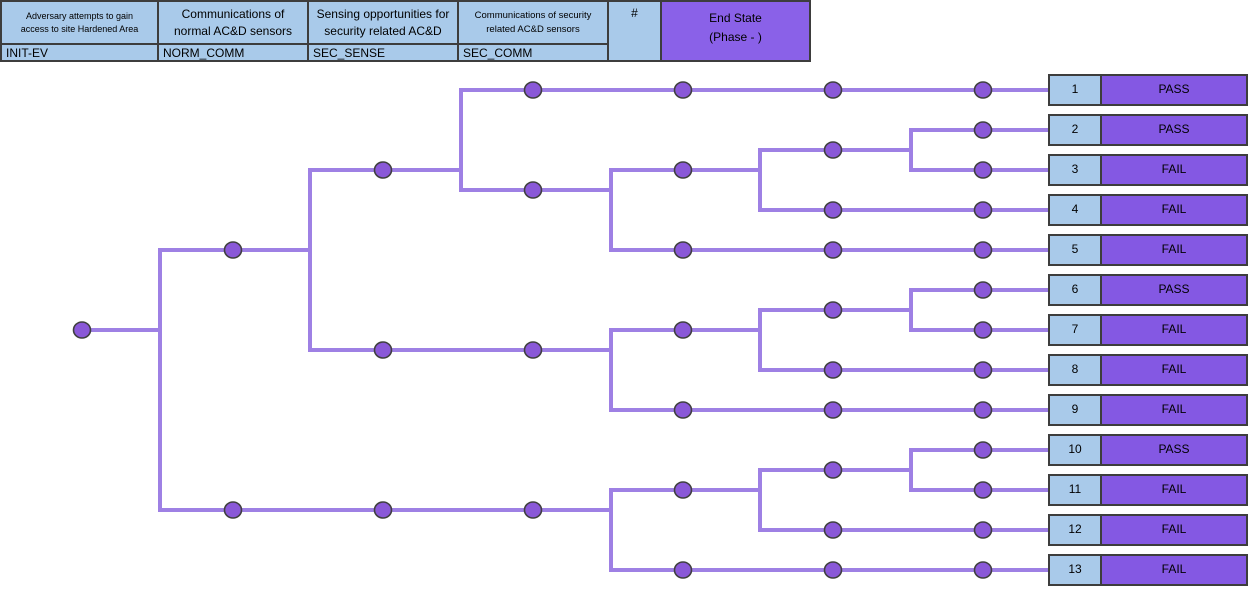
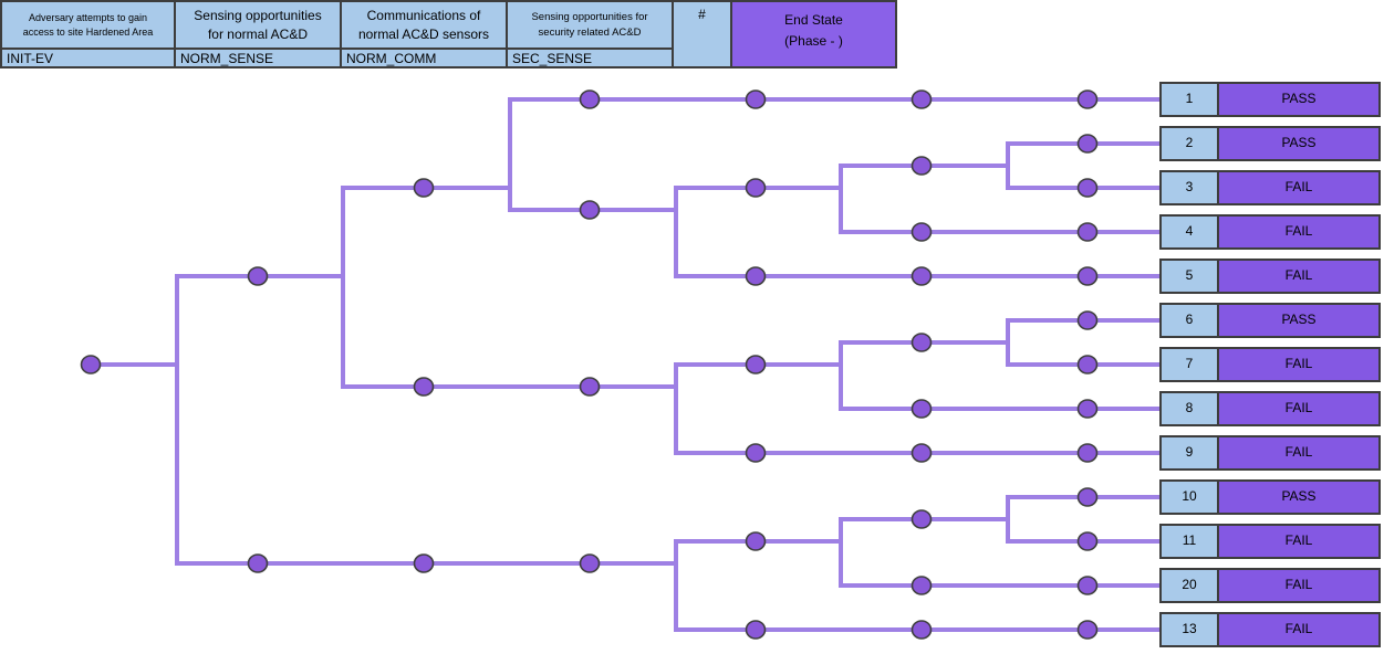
  Adversary attempts to gain
  access to site Hardened Area
  INIT-EV
+ Sensing opportunities
+ for normal AC&D
+ NORM_SENSE
  Communications of
  normal AC&D sensors
  NORM_COMM
  Sensing opportunities for
  security related AC&D
  SEC_SENSE
- Communications of security
- related AC&D sensors
- SEC_COMM
  #
  End State
  (Phase - )
  1
  PASS
  2
  PASS
  3
  FAIL
  4
  FAIL
  5
  FAIL
  6
  PASS
  7
  FAIL
  8
  FAIL
  9
  FAIL
  10
  PASS
  11
  FAIL
- 12
+ 20
  FAIL
  13
  FAIL
